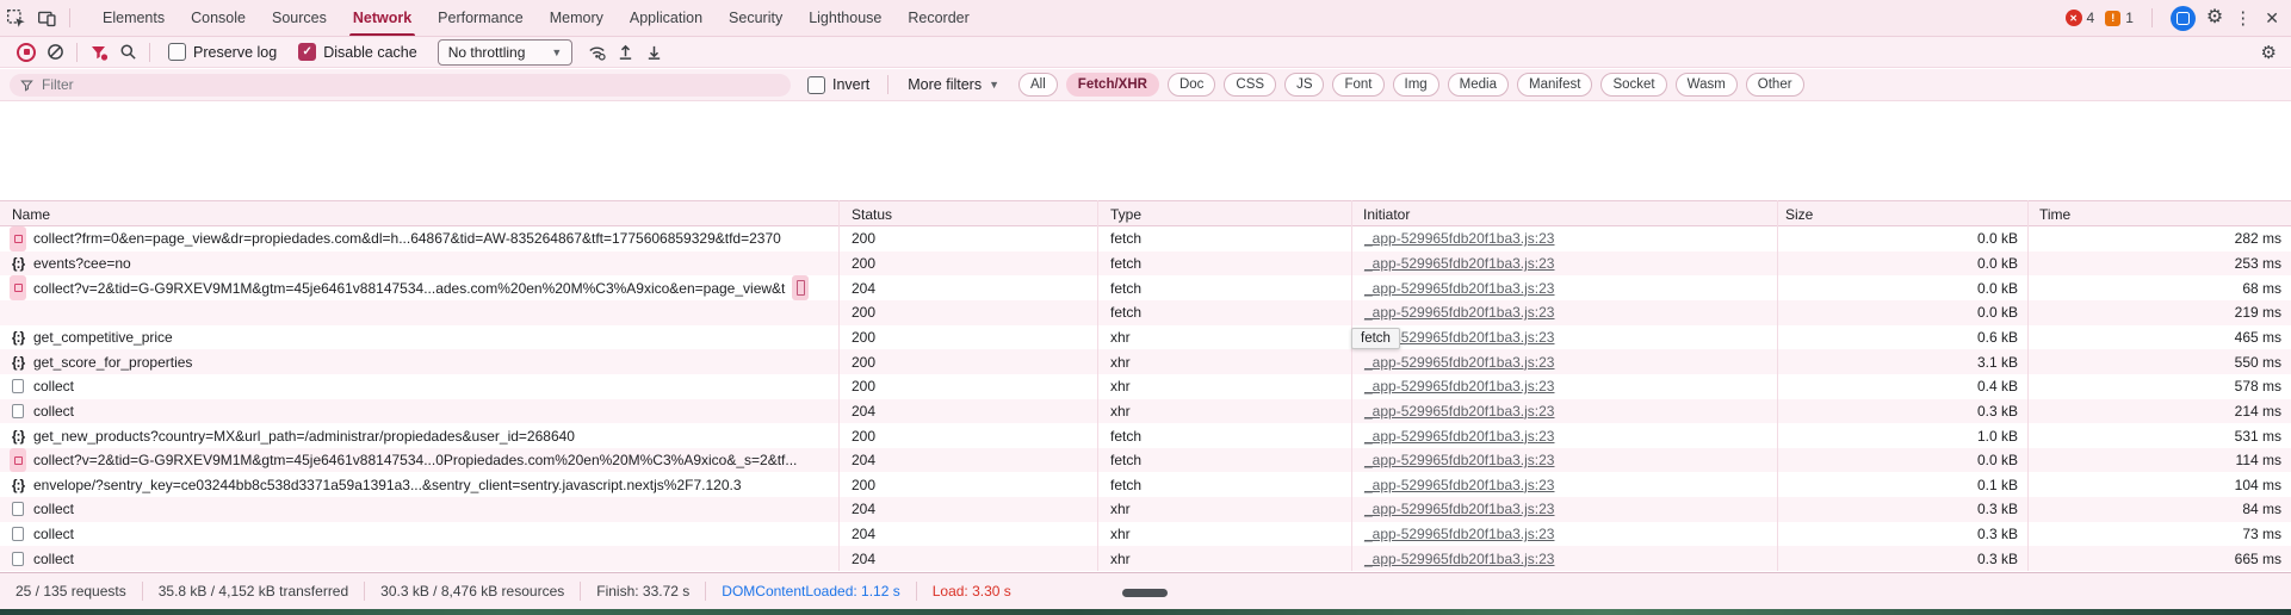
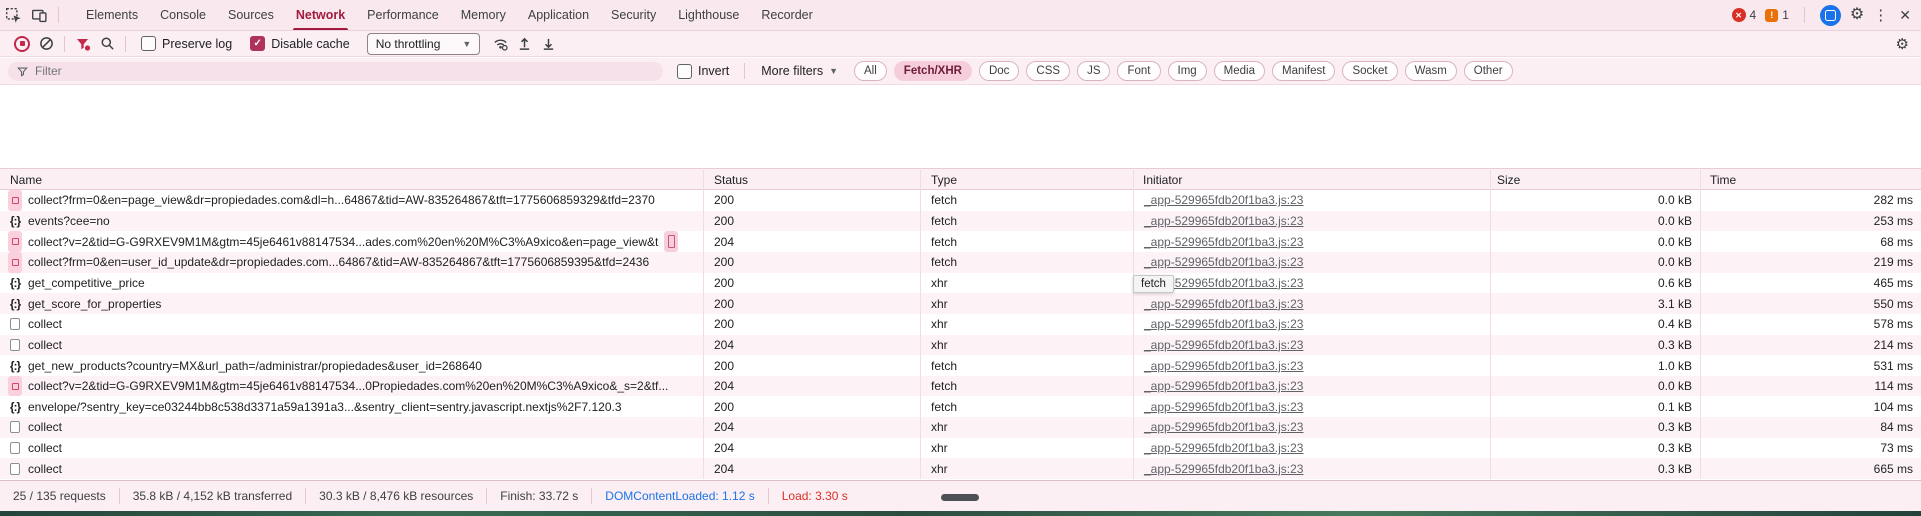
  Elements
  Console
  Sources
  Network
  Performance
  Memory
  Application
  Security
  Lighthouse
  Recorder
  ✕
  4
  !
  1
  ⚙
  ⋮
  ✕
  Preserve log
  ✓
  Disable cache
  No throttling
  ▼
  ⚙
  Filter
  Invert
  More filters
  ▼
  All
  Fetch/XHR
  Doc
  CSS
  JS
  Font
  Img
  Media
  Manifest
  Socket
  Wasm
  Other
  Name
  Status
  Type
  Initiator
  Size
  Time
  collect?frm=0&en=page_view&dr=propiedades.com&dl=h...64867&tid=AW-835264867&tft=1775606859329&tfd=2370
  200
  fetch
  _app-529965fdb20f1ba3.js:23
  0.0 kB
  282 ms
  {:}
  events?cee=no
  200
  fetch
  _app-529965fdb20f1ba3.js:23
  0.0 kB
  253 ms
  collect?v=2&tid=G-G9RXEV9M1M&gtm=45je6461v88147534...ades.com%20en%20M%C3%A9xico&en=page_view&t
  204
  fetch
  _app-529965fdb20f1ba3.js:23
  0.0 kB
  68 ms
+ collect?frm=0&en=user_id_update&dr=propiedades.com...64867&tid=AW-835264867&tft=1775606859395&tfd=2436
  200
  fetch
  _app-529965fdb20f1ba3.js:23
  0.0 kB
  219 ms
  {:}
  get_competitive_price
  200
  xhr
  529965fdb20f1ba3.js:23
  0.6 kB
  465 ms
  {:}
  get_score_for_properties
  200
  xhr
  _app-529965fdb20f1ba3.js:23
  3.1 kB
  550 ms
  collect
  200
  xhr
  _app-529965fdb20f1ba3.js:23
  0.4 kB
  578 ms
  collect
  204
  xhr
  _app-529965fdb20f1ba3.js:23
  0.3 kB
  214 ms
  {:}
  get_new_products?country=MX&url_path=/administrar/propiedades&user_id=268640
  200
  fetch
  _app-529965fdb20f1ba3.js:23
  1.0 kB
  531 ms
  collect?v=2&tid=G-G9RXEV9M1M&gtm=45je6461v88147534...0Propiedades.com%20en%20M%C3%A9xico&_s=2&tf...
  204
  fetch
  _app-529965fdb20f1ba3.js:23
  0.0 kB
  114 ms
  {:}
  envelope/?sentry_key=ce03244bb8c538d3371a59a1391a3...&sentry_client=sentry.javascript.nextjs%2F7.120.3
  200
  fetch
  _app-529965fdb20f1ba3.js:23
  0.1 kB
  104 ms
  collect
  204
  xhr
  _app-529965fdb20f1ba3.js:23
  0.3 kB
  84 ms
  collect
  204
  xhr
  _app-529965fdb20f1ba3.js:23
  0.3 kB
  73 ms
  collect
  204
  xhr
  _app-529965fdb20f1ba3.js:23
  0.3 kB
  665 ms
  fetch
  25 / 135 requests
  35.8 kB / 4,152 kB transferred
  30.3 kB / 8,476 kB resources
  Finish: 33.72 s
  DOMContentLoaded: 1.12 s
  Load: 3.30 s
